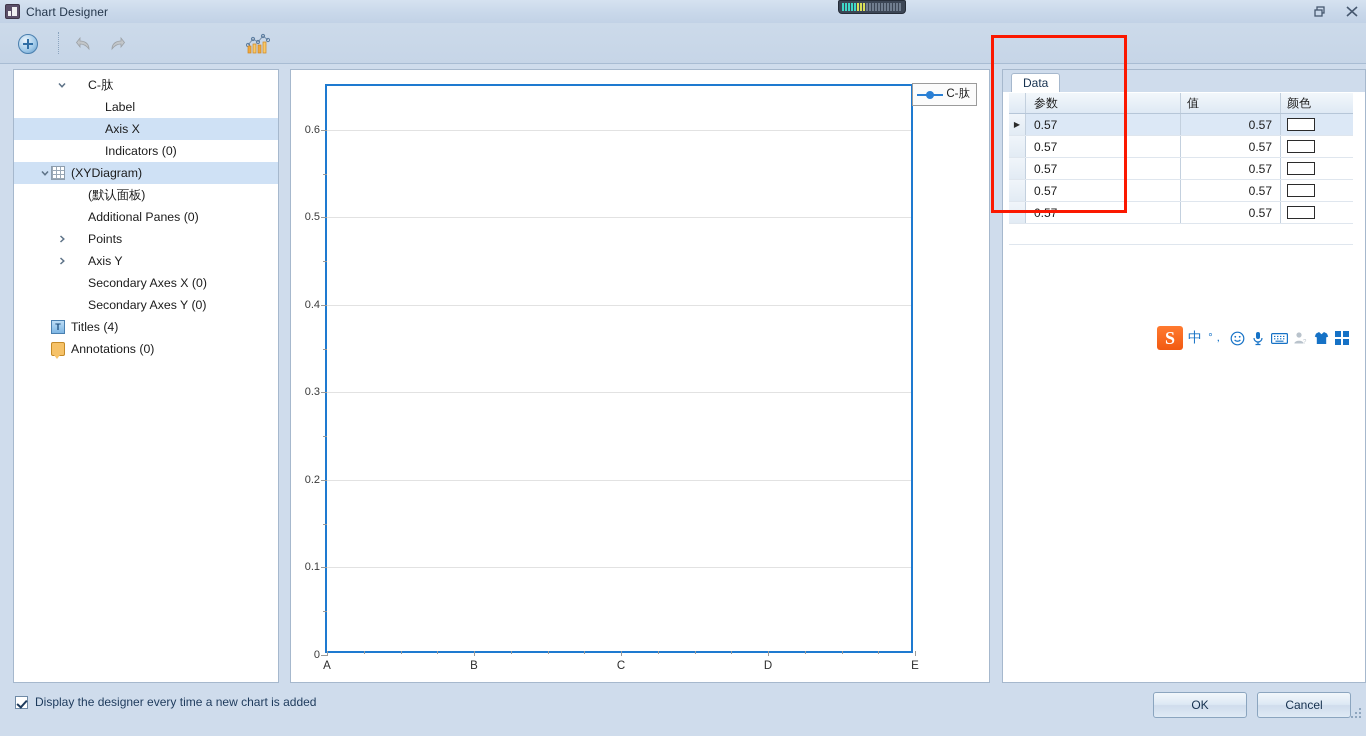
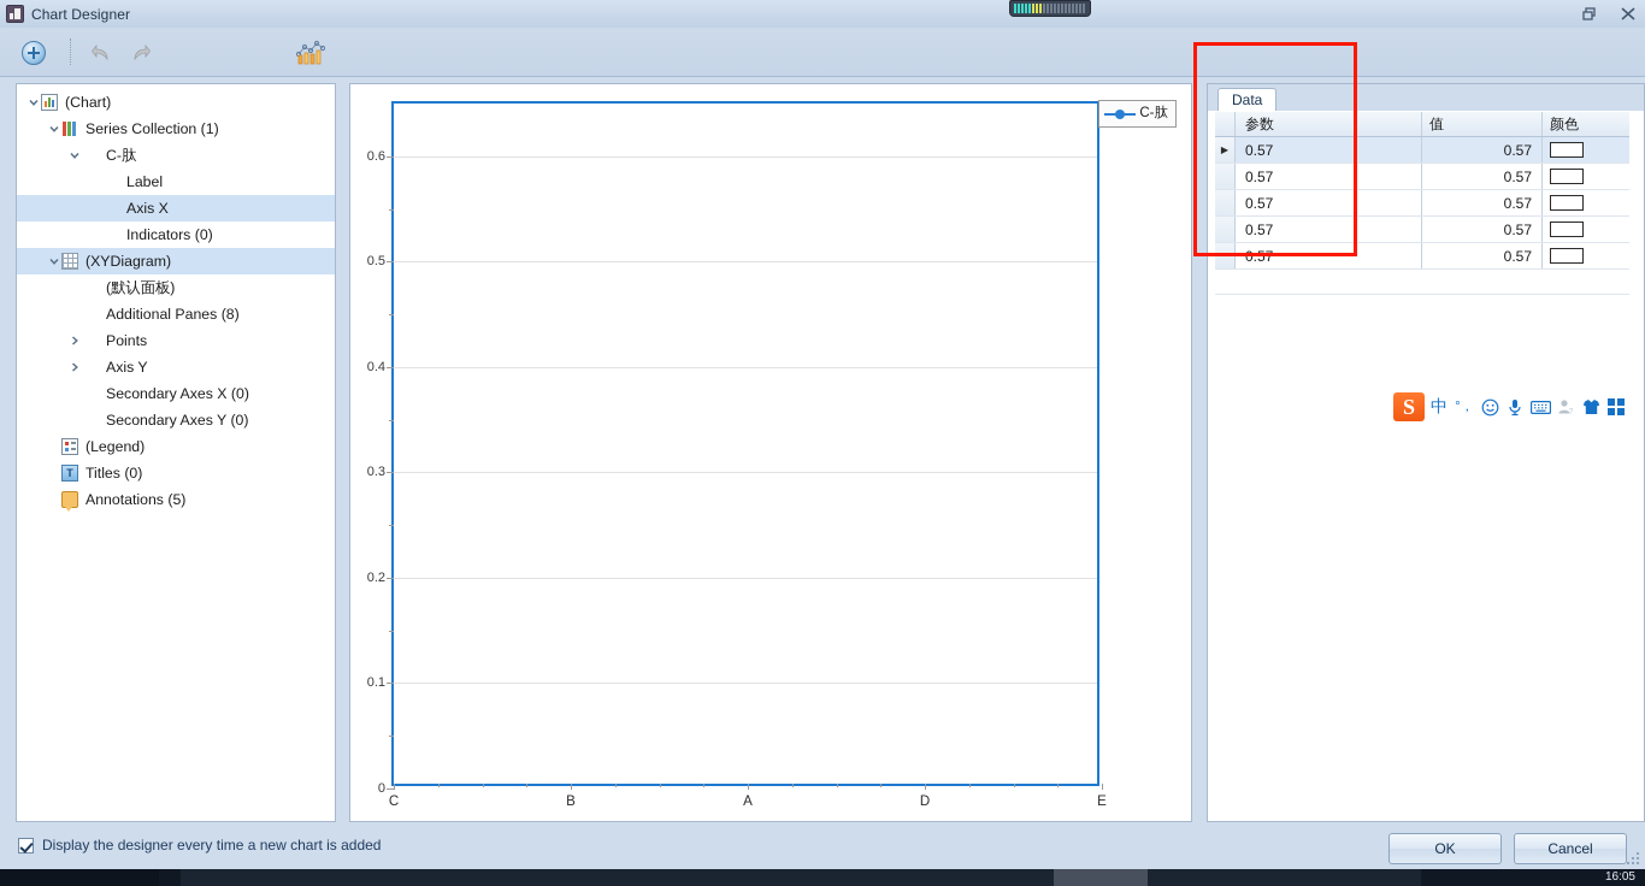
  Chart Designer
+ (Chart)
+ Series Collection (1)
  C-肽
  Label
  Axis X
  Indicators (0)
  (XYDiagram)
  (默认面板)
- Additional Panes (0)
+ Additional Panes (8)
  Points
  Axis Y
  Secondary Axes X (0)
  Secondary Axes Y (0)
+ (Legend)
  T
- Titles (4)
+ Titles (0)
- Annotations (0)
+ Annotations (5)
  0
  0.1
  0.2
  0.3
  0.4
  0.5
  0.6
- A
+ C
  B
- C
+ A
  D
  E
  C-肽
  Data
  参数
  值
  颜色
  ▶
  0.57
  0.57
  0.57
  0.57
  0.57
  0.57
  0.57
  0.57
  0.57
  0.57
  S
  中
  °，
  Display the designer every time a new chart is added
  OK
  Cancel
+ 16:05
